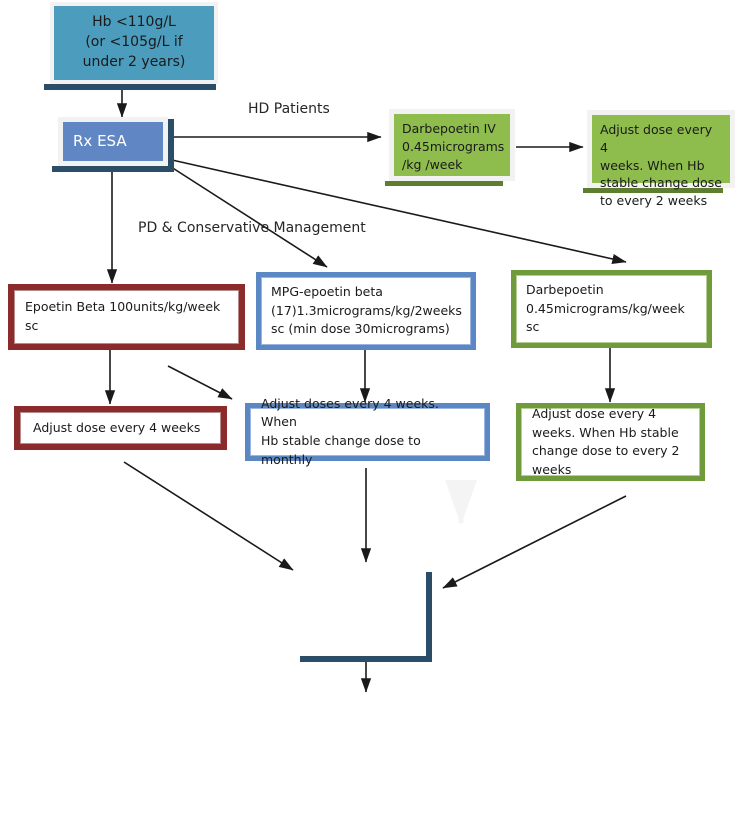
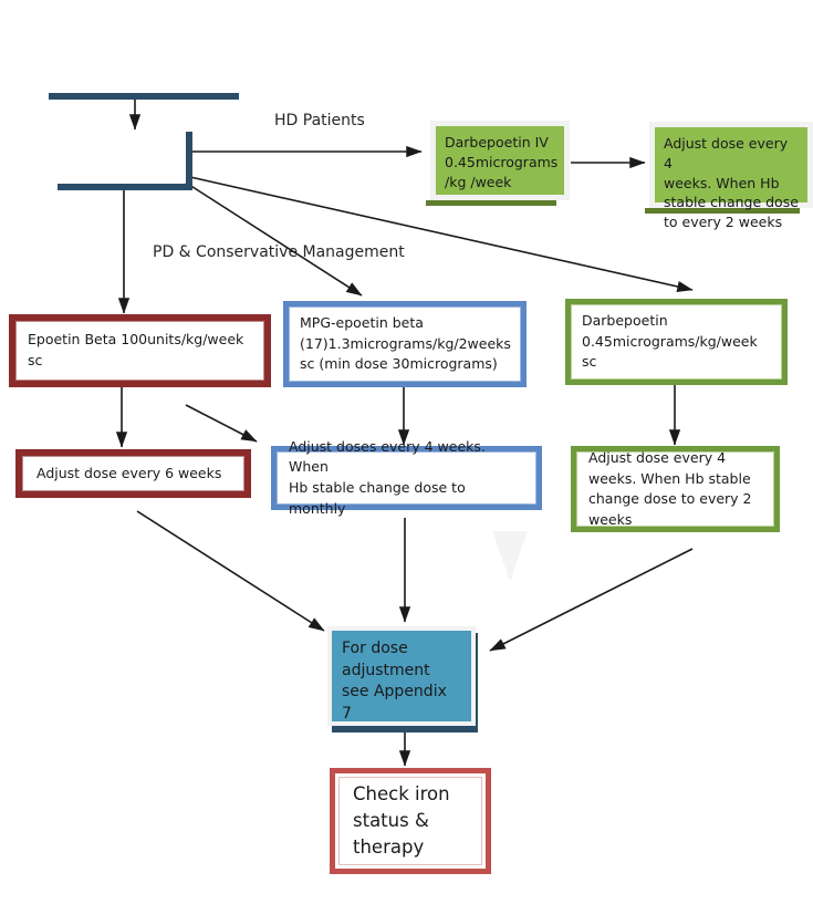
- Hb <110g/L
- (or <105g/L if
- under 2 years)
- Rx ESA
  HD Patients
  PD & Conservative Management
  Darbepoetin IV
  0.45micrograms
  /kg /week
  Adjust dose every 4
  weeks. When Hb
  stable change dose
  to every 2 weeks
  Epoetin Beta 100units/kg/week
  sc
  MPG-epoetin beta
  (17)1.3micrograms/kg/2weeks
  sc (min dose 30micrograms)
  Darbepoetin
  0.45micrograms/kg/week
  sc
- Adjust dose every 4 weeks
+ Adjust dose every 6 weeks
  Adjust doses every 4 weeks. When
  Hb stable change dose to monthly
  Adjust dose every 4
  weeks. When Hb stable
  change dose to every 2
  weeks
+ For dose
+ adjustment
+ see Appendix
+ 7
+ Check iron
+ status &
+ therapy
